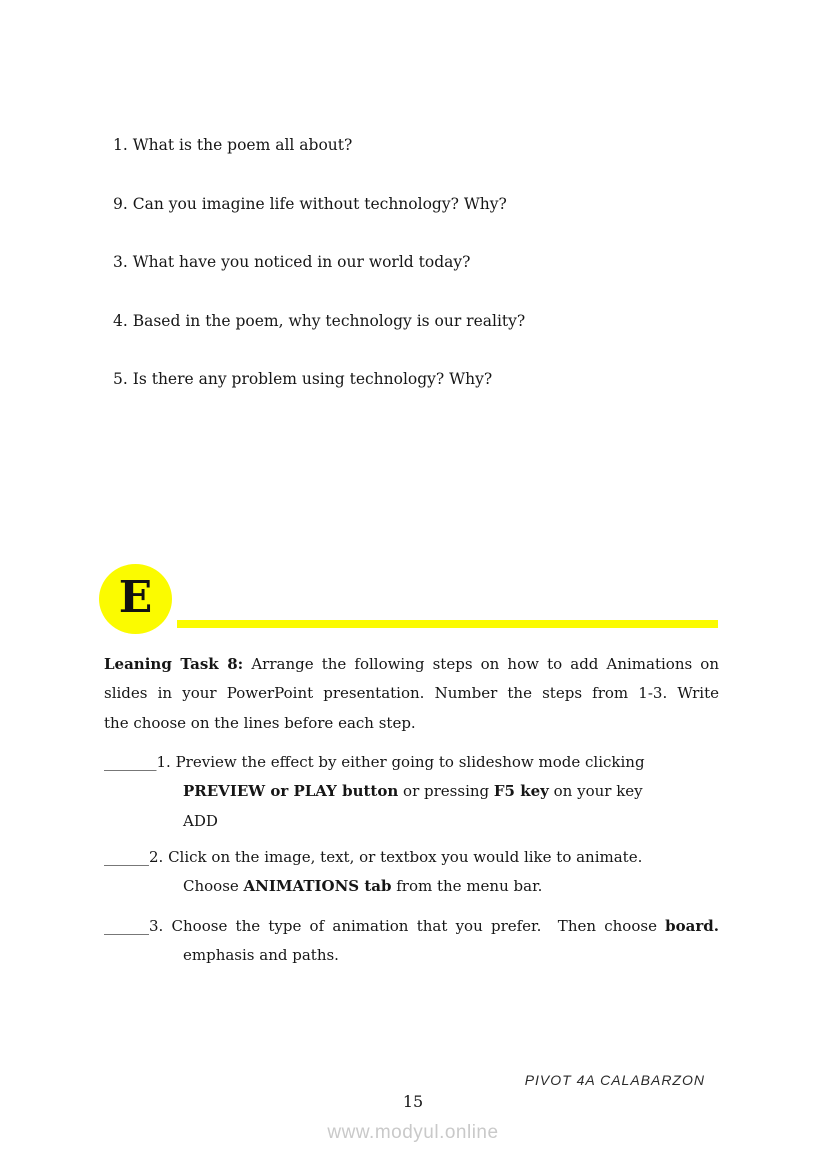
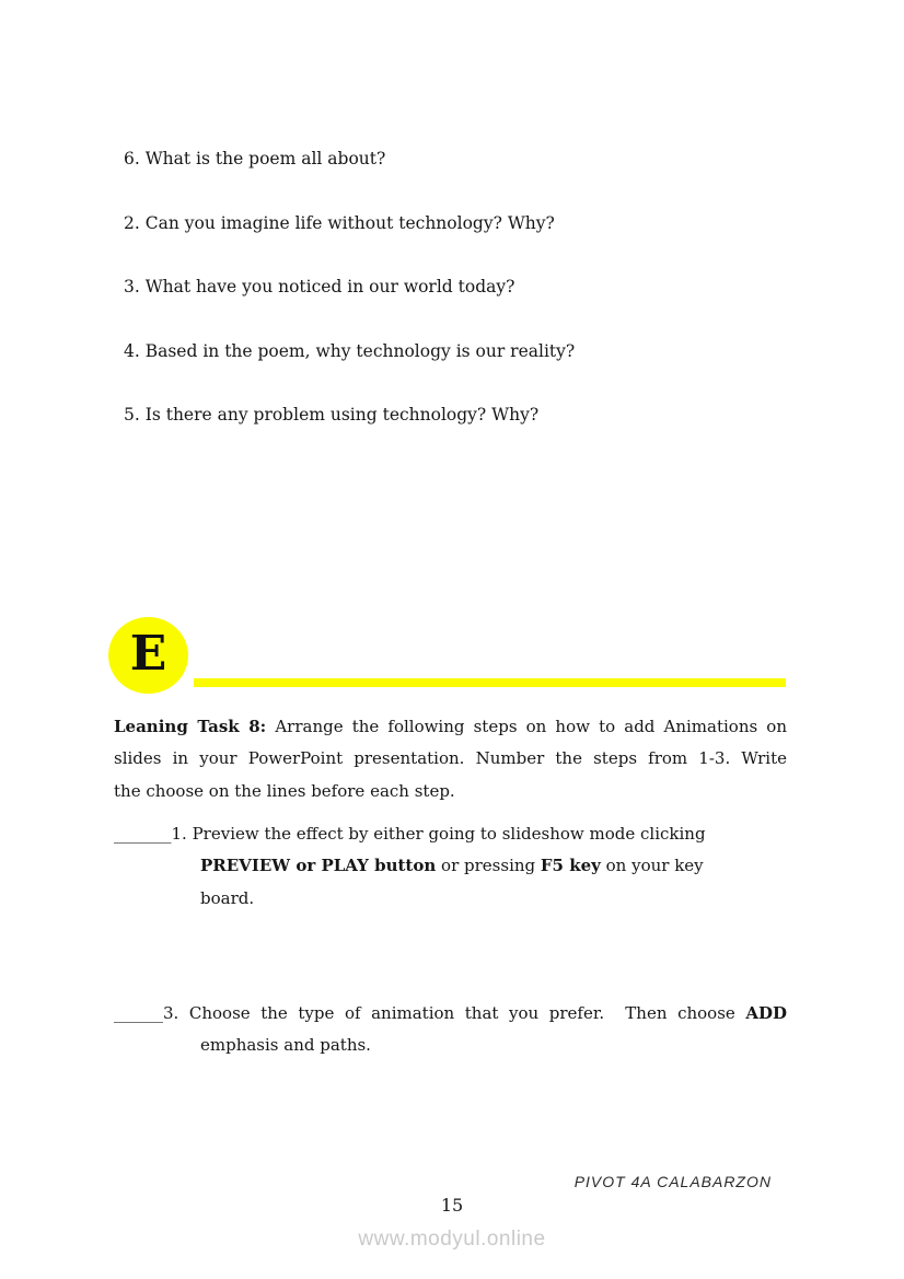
- 1. What is the poem all about?
+ 6. What is the poem all about?
- 9. Can you imagine life without technology? Why?
+ 2. Can you imagine life without technology? Why?
  3. What have you noticed in our world today?
  4. Based in the poem, why technology is our reality?
  5. Is there any problem using technology? Why?
  E
  Leaning Task 8: Arrange the following steps on how to add Animations on
  slides in your PowerPoint presentation. Number the steps from 1-3. Write
  the choose on the lines before each step.
  _______1. Preview the effect by either going to slideshow mode clicking
  PREVIEW or PLAY button or pressing F5 key on your key
- ADD
+ board.
- ______2. Click on the image, text, or textbox you would like to animate.
- Choose ANIMATIONS tab from the menu bar.
- ______3. Choose the type of animation that you prefer. Then choose board.
+ ______3. Choose the type of animation that you prefer. Then choose ADD
  emphasis and paths.
  PIVOT 4A CALABARZON
  15
  www.modyul.online
